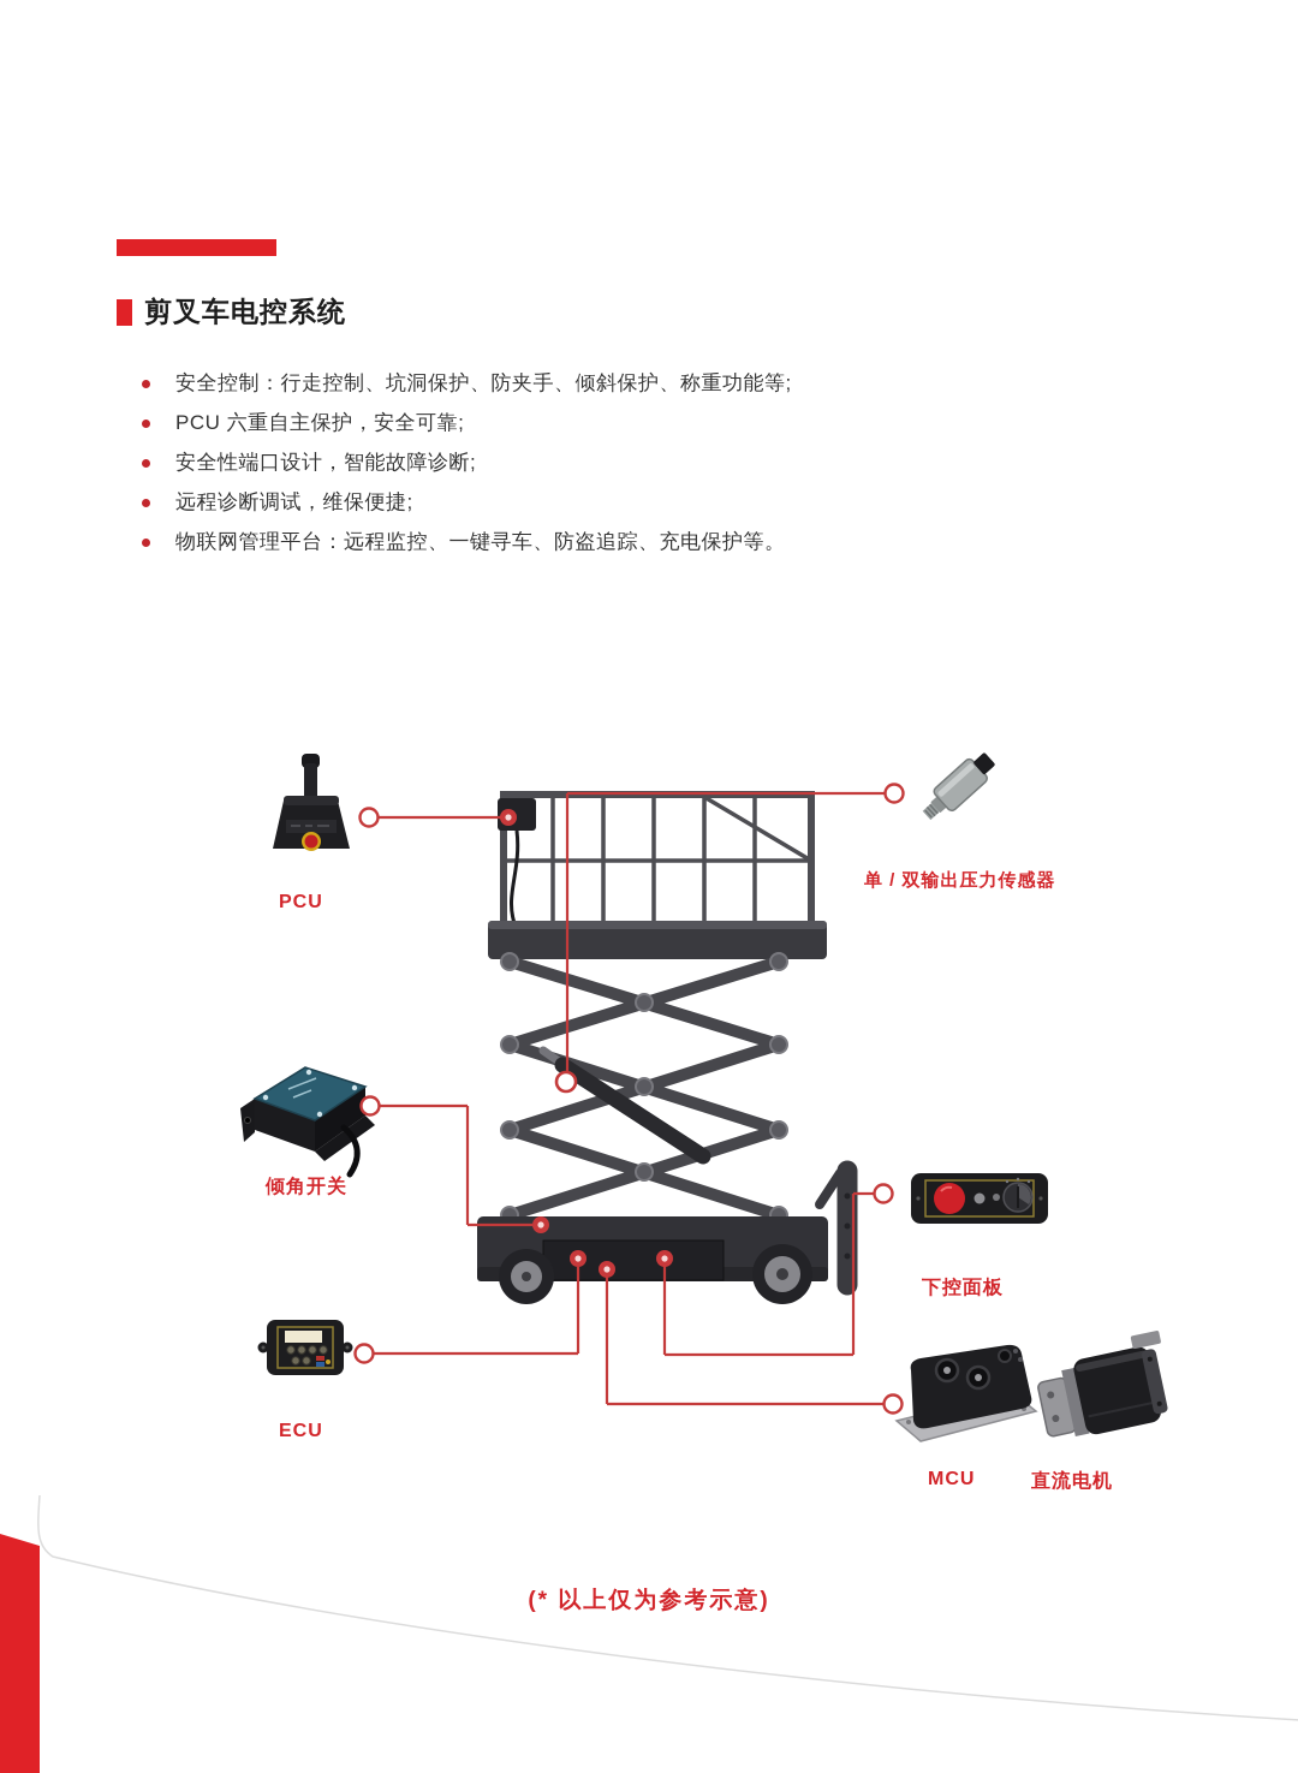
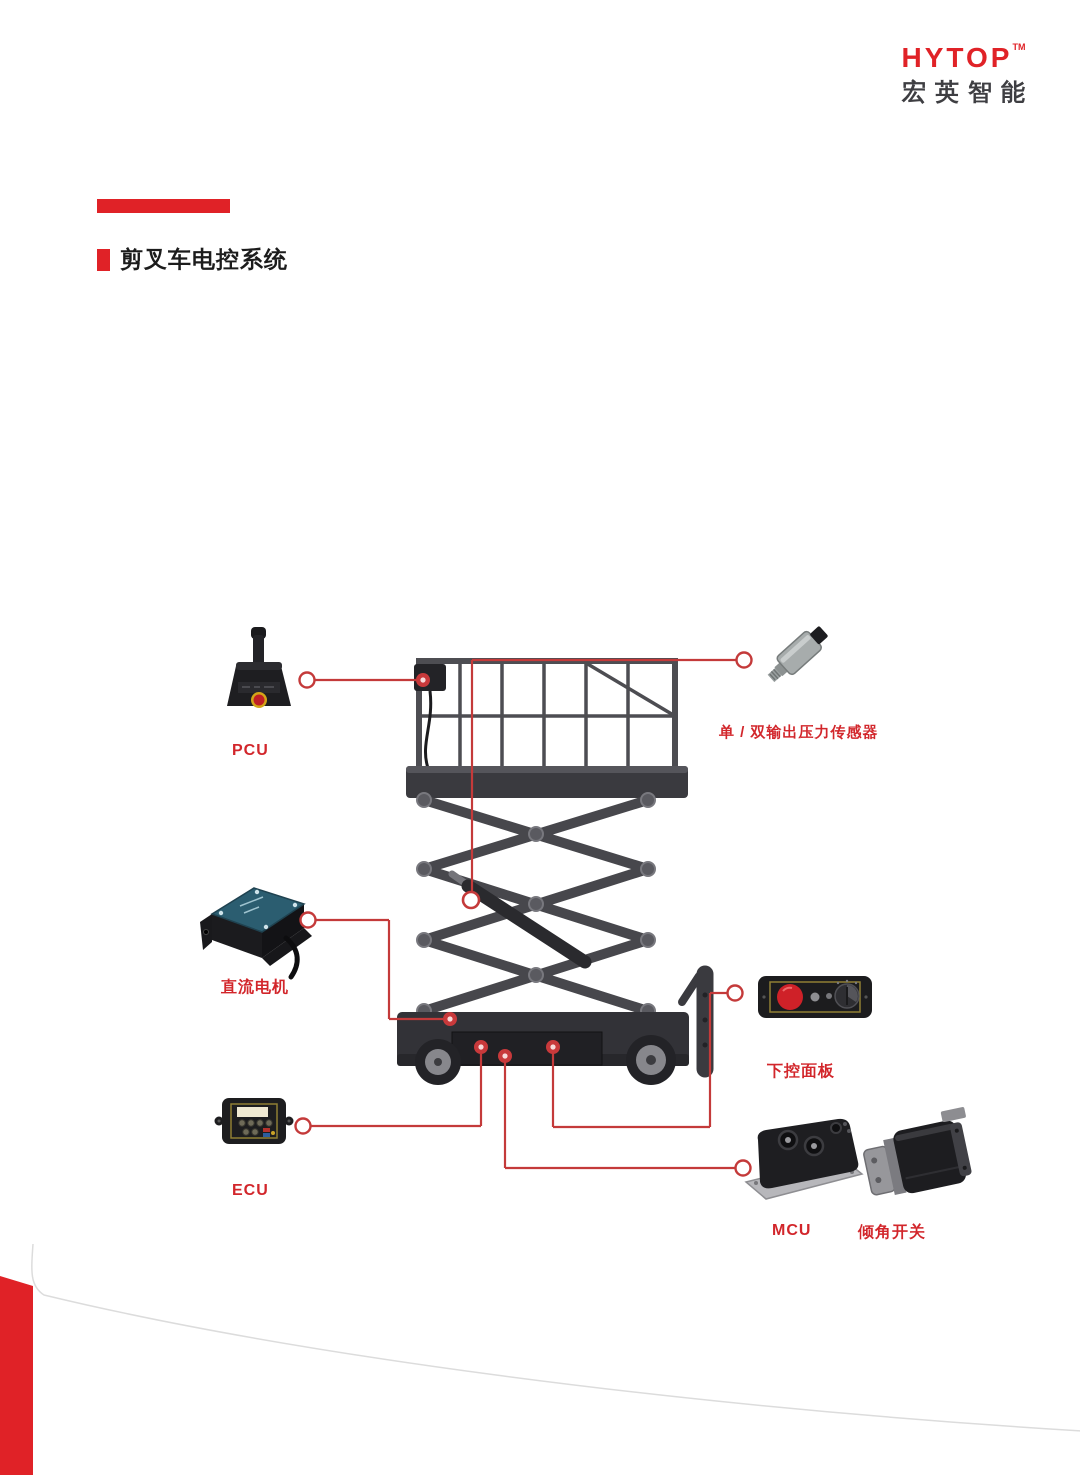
+ HYTOPTM
+ 宏英智能
  剪叉车电控系统
- 安全控制：行走控制、坑洞保护、防夹手、倾斜保护、称重功能等;
- PCU 六重自主保护，安全可靠;
- 安全性端口设计，智能故障诊断;
- 远程诊断调试，维保便捷;
- 物联网管理平台：远程监控、一键寻车、防盗追踪、充电保护等。
  PCU
  单 / 双输出压力传感器
- 倾角开关
+ 直流电机
  ECU
  下控面板
  MCU
- 直流电机
+ 倾角开关
- (* 以上仅为参考示意)
